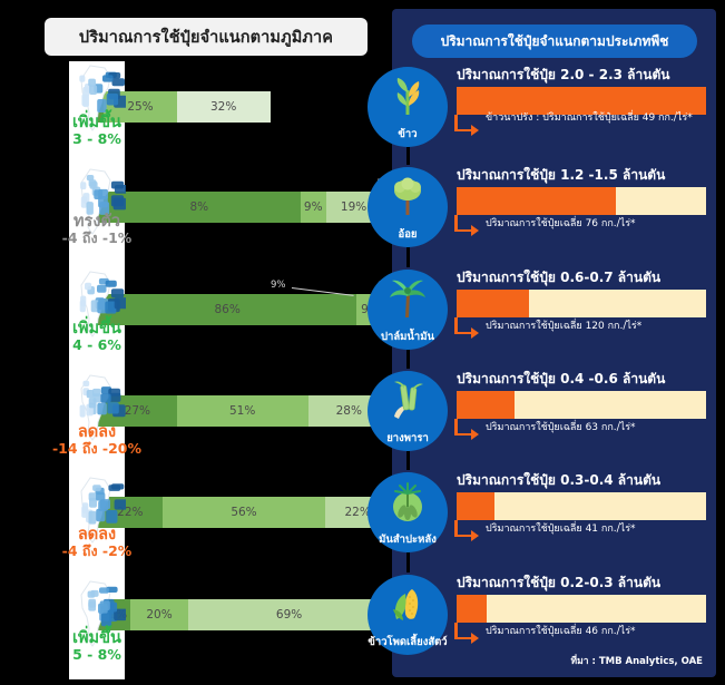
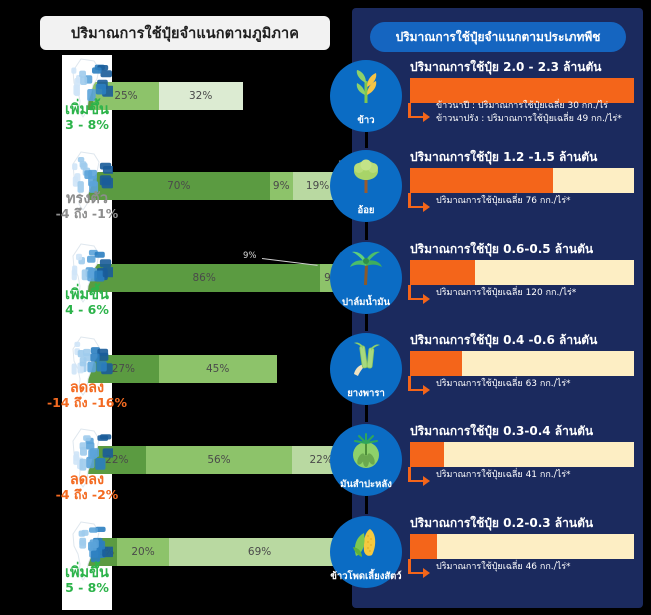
  ปริมาณการใช้ปุ๋ยจำแนกตามภูมิภาค
  25%
  32%
- 8%
+ 70%
  9%
  19%
  86%
  27%
- 51%
+ 45%
- 28%
  22%
  56%
  22%
  20%
  69%
  9%
  เพิ่มขึ้น
  3 - 8%
  ทรงตัว
  -4 ถึง -1%
  เพิ่มขึ้น
  4 - 6%
  ลดลง
- -14 ถึง -20%
+ -14 ถึง -16%
  ลดลง
  -4 ถึง -2%
  เพิ่มขึ้น
  5 - 8%
  ปริมาณการใช้ปุ๋ยจำแนกตามประเภทพืช
  ปริมาณการใช้ปุ๋ย 2.0 - 2.3 ล้านตัน
+ ข้าวนาปี : ปริมาณการใช้ปุ๋ยเฉลี่ย 30 กก./ไร่
  ข้าวนาปรัง : ปริมาณการใช้ปุ๋ยเฉลี่ย 49 กก./ไร่*
  ปริมาณการใช้ปุ๋ย 1.2 -1.5 ล้านตัน
  ปริมาณการใช้ปุ๋ยเฉลี่ย 76 กก./ไร่*
- ปริมาณการใช้ปุ๋ย 0.6-0.7 ล้านตัน
+ ปริมาณการใช้ปุ๋ย 0.6-0.5 ล้านตัน
  ปริมาณการใช้ปุ๋ยเฉลี่ย 120 กก./ไร่*
  ปริมาณการใช้ปุ๋ย 0.4 -0.6 ล้านตัน
  ปริมาณการใช้ปุ๋ยเฉลี่ย 63 กก./ไร่*
  ปริมาณการใช้ปุ๋ย 0.3-0.4 ล้านตัน
  ปริมาณการใช้ปุ๋ยเฉลี่ย 41 กก./ไร่*
  ปริมาณการใช้ปุ๋ย 0.2-0.3 ล้านตัน
  ปริมาณการใช้ปุ๋ยเฉลี่ย 46 กก./ไร่*
- ที่มา : TMB Analytics, OAE
  ข้าว
  อ้อย
  ปาล์มน้ำมัน
  ยางพารา
  มันสำปะหลัง
  ข้าวโพดเลี้ยงสัตว์
